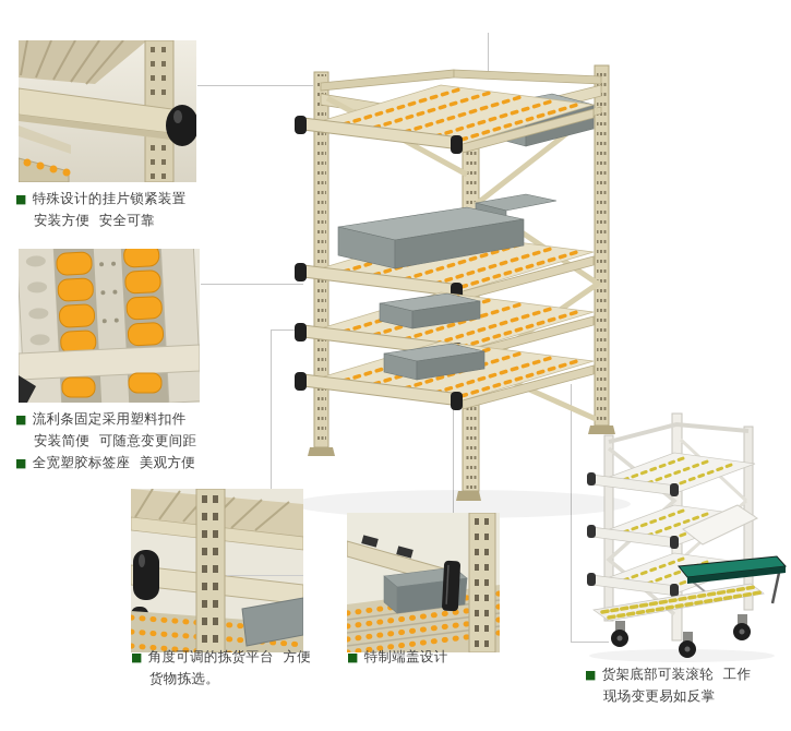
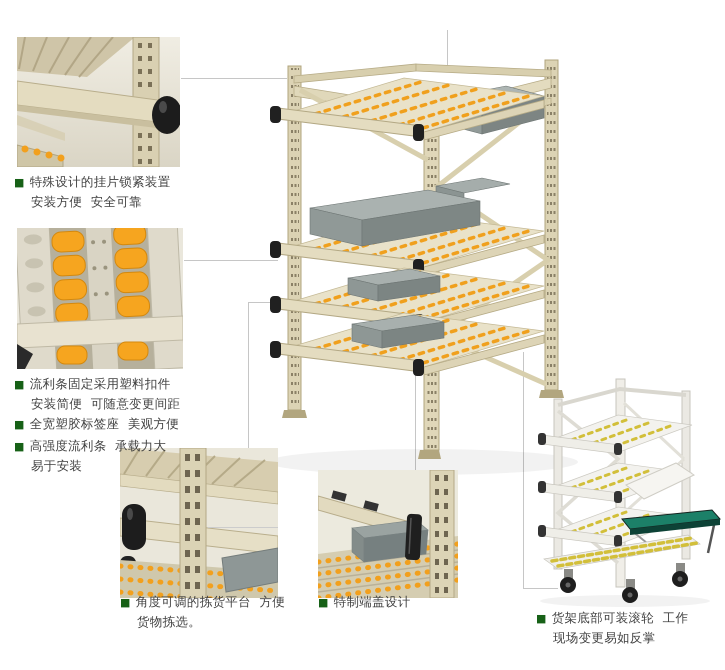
  ■ 特殊设计的挂片锁紧装置
  安装方便 安全可靠
  ■ 流利条固定采用塑料扣件
  安装简便 可随意变更间距
  ■ 全宽塑胶标签座 美观方便
+ ■ 高强度流利条 承载力大
+ 易于安装
  ■ 角度可调的拣货平台 方便
  货物拣选。
  ■ 特制端盖设计
  ■ 货架底部可装滚轮 工作
  现场变更易如反掌
